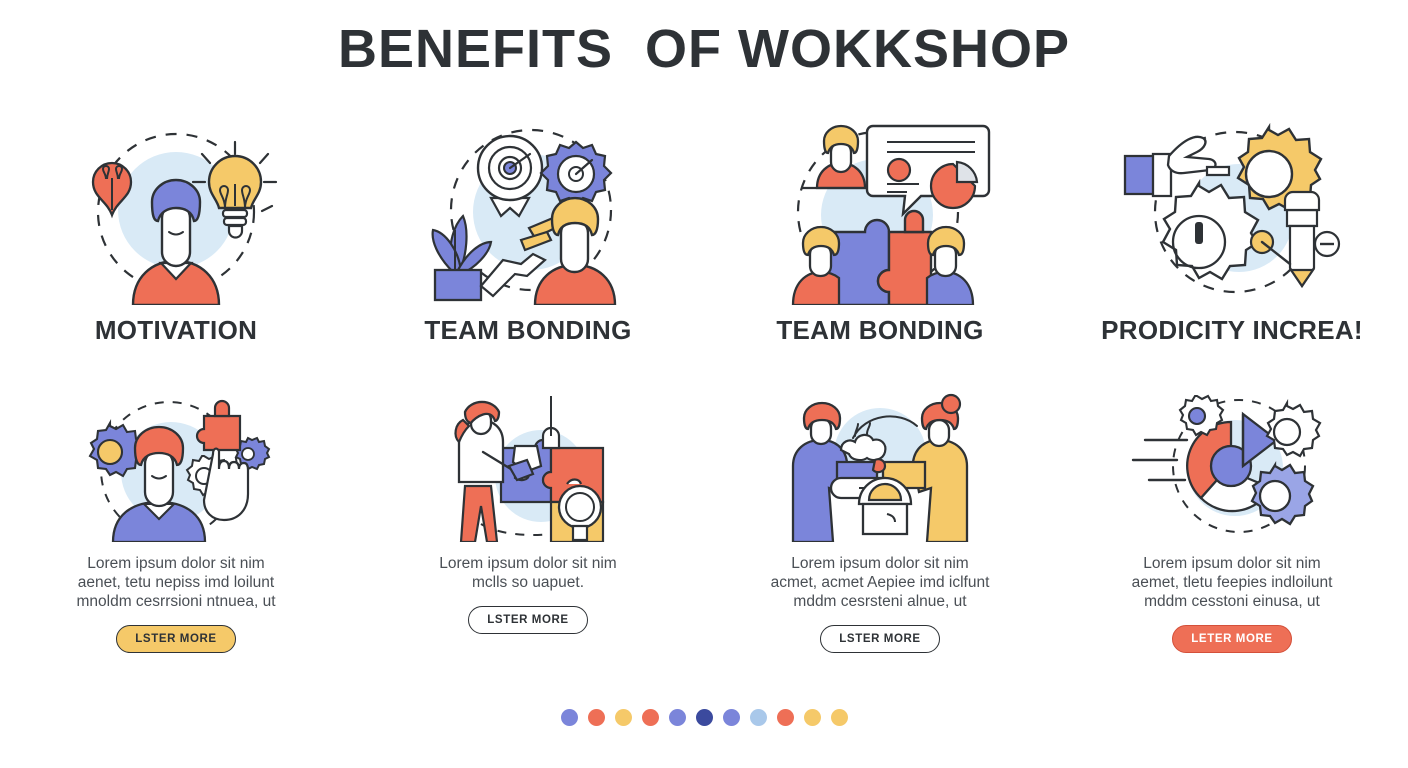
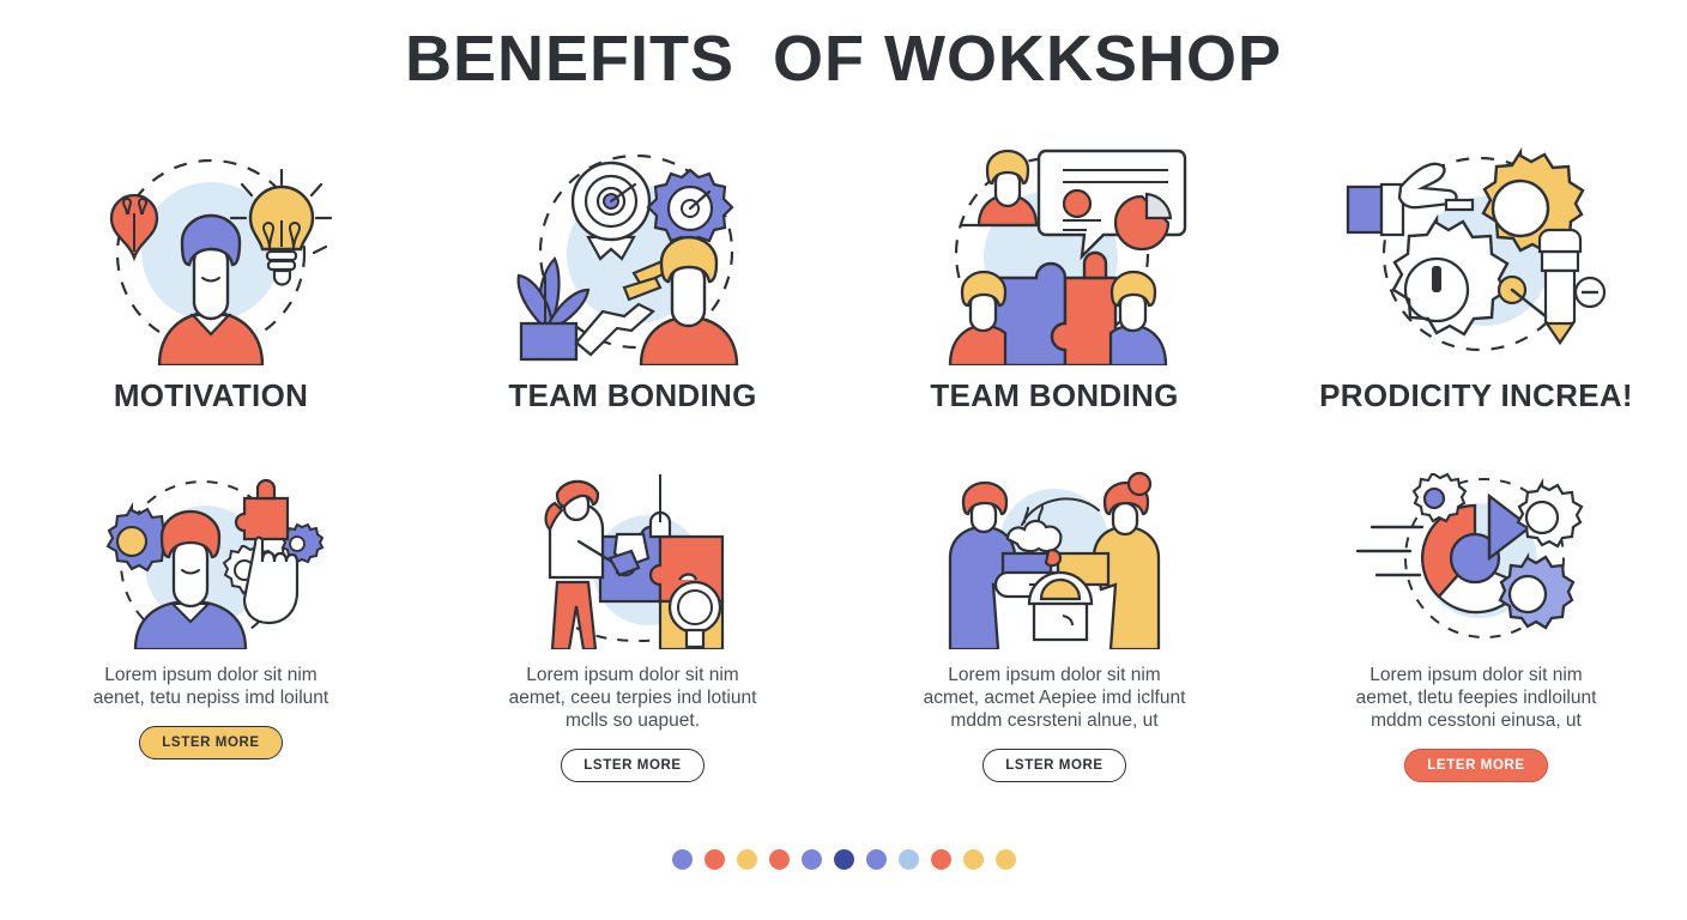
  BENEFITS OF WOKKSHOP
  MOTIVATION
  TEAM BONDING
  TEAM BONDING
  PRODICITY INCREA!
  Lorem ipsum dolor sit nim
  aenet, tetu nepiss imd loilunt
- mnoldm cesrrsioni ntnuea, ut
  LSTER MORE
  Lorem ipsum dolor sit nim
+ aemet, ceeu terpies ind lotiunt
  mclls so uapuet.
  LSTER MORE
  Lorem ipsum dolor sit nim
  acmet, acmet Aepiee imd iclfunt
  mddm cesrsteni alnue, ut
  LSTER MORE
  Lorem ipsum dolor sit nim
  aemet, tletu feepies indloilunt
  mddm cesstoni einusa, ut
  LETER MORE
